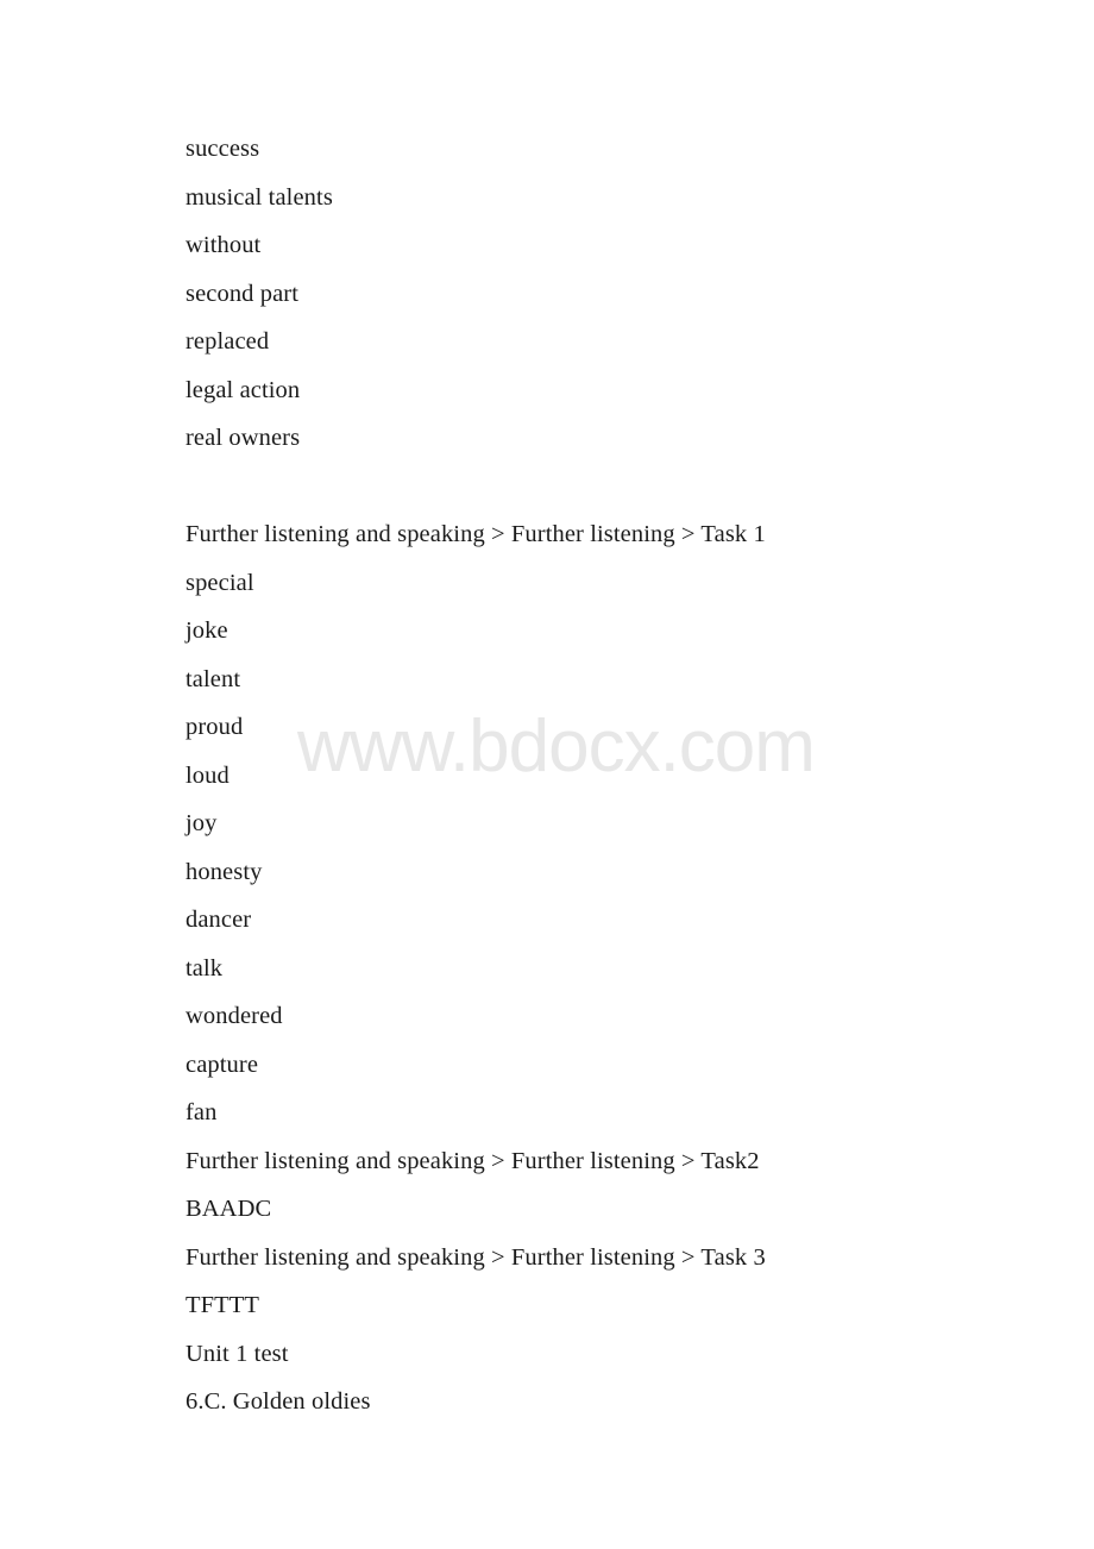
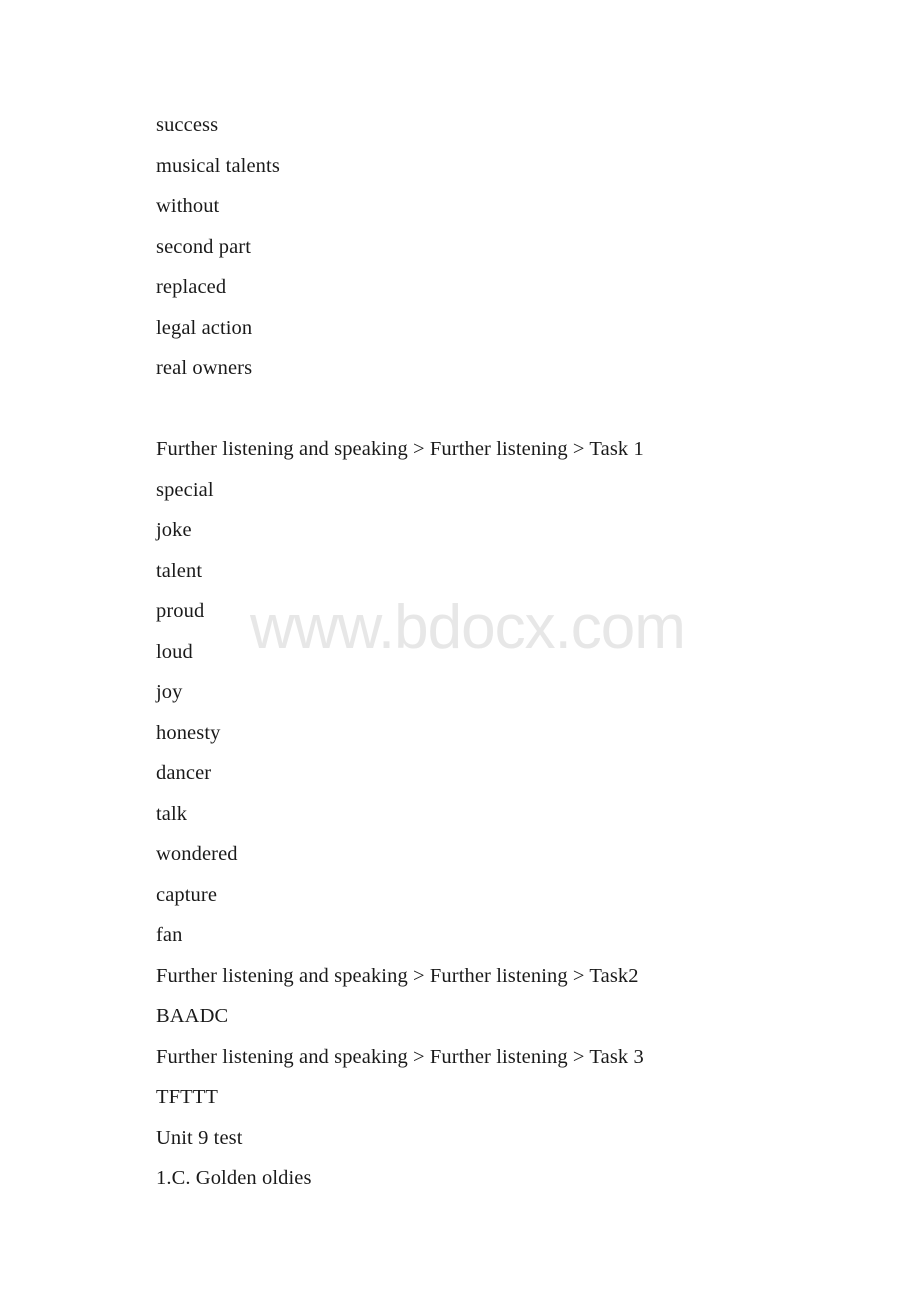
  www.bdocx.com
  success
  musical talents
  without
  second part
  replaced
  legal action
  real owners
  Further listening and speaking > Further listening > Task 1
  special
  joke
  talent
  proud
  loud
  joy
  honesty
  dancer
  talk
  wondered
  capture
  fan
  Further listening and speaking > Further listening > Task2
  BAADC
  Further listening and speaking > Further listening > Task 3
  TFTTT
- Unit 1 test
+ Unit 9 test
- 6.C. Golden oldies
+ 1.C. Golden oldies
